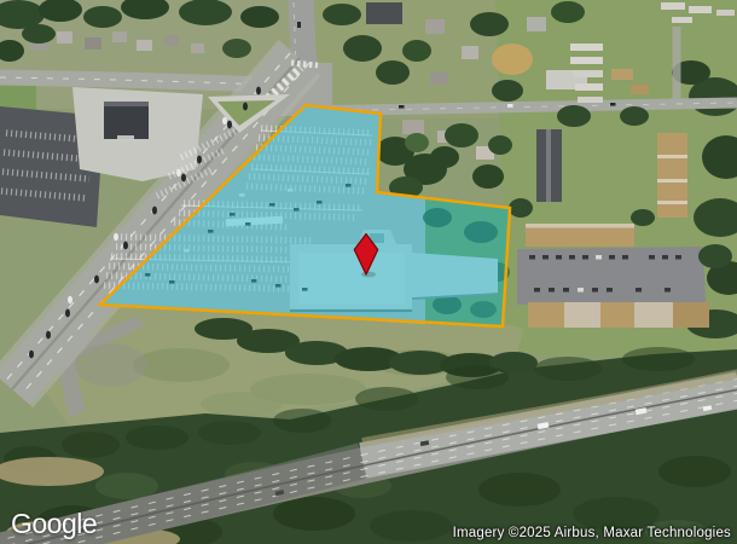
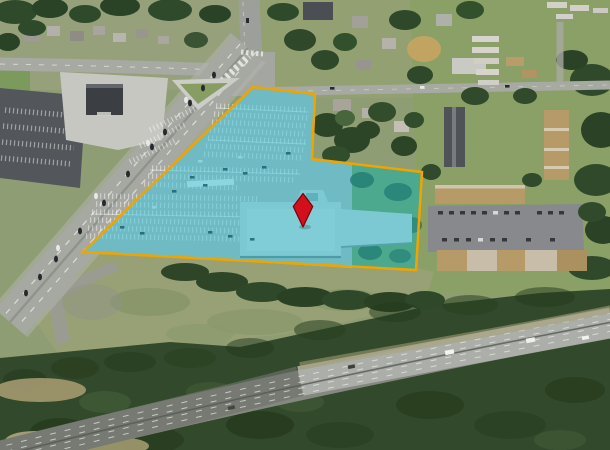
- Google
- Imagery ©2025 Airbus, Maxar Technologies
